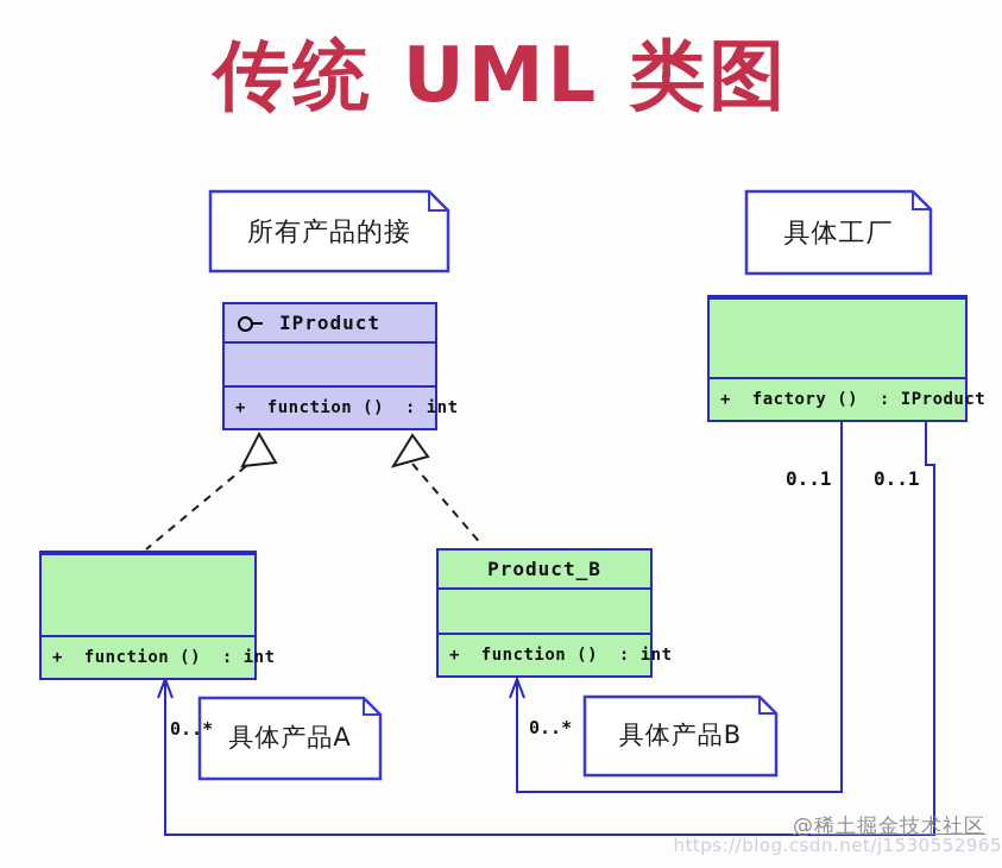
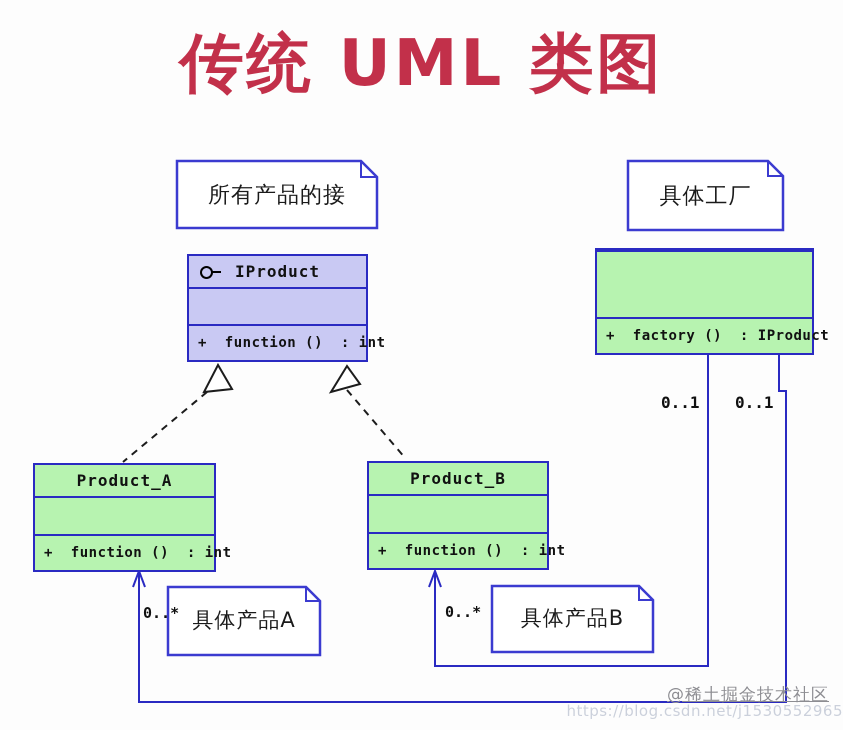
  传统 UML 类图
  所有产品的接
  具体工厂
  具体产品A
  具体产品B
  IProduct
  + function () : int
  + factory () : IProduct
+ Product_A
  + function () : int
  Product_B
  + function () : int
  0..1
  0..1
  0..*
  0..*
  @稀土掘金技术社区
  https://blog.csdn.net/j1530552965
